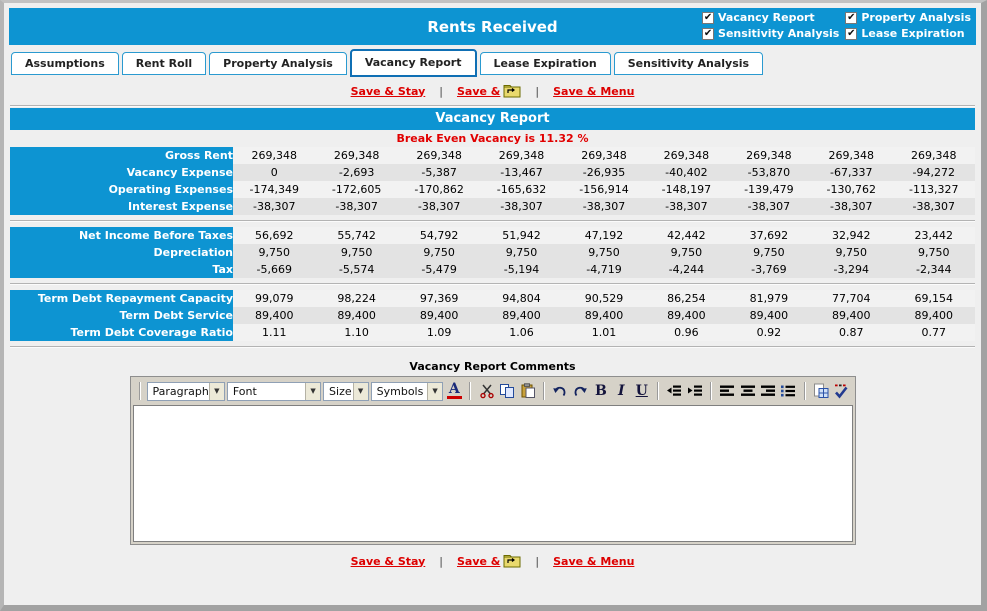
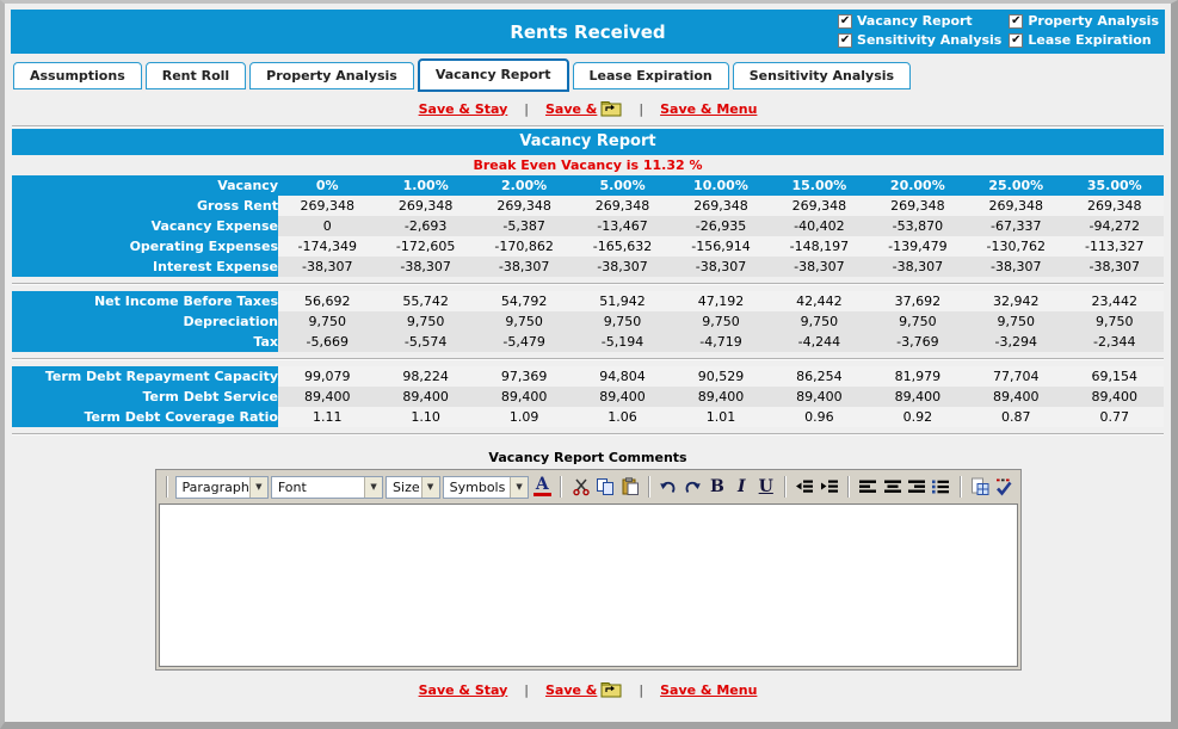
  Rents Received
  ✔
  Vacancy Report
  ✔
  Property Analysis
  ✔
  Sensitivity Analysis
  ✔
  Lease Expiration
  Assumptions
  Rent Roll
  Property Analysis
  Vacancy Report
  Lease Expiration
  Sensitivity Analysis
  Save & Stay
  |
  Save &
  |
  Save & Menu
  Vacancy Report
  Break Even Vacancy is 11.32 %
+ Vacancy	0%	1.00%	2.00%	5.00%	10.00%	15.00%	20.00%	25.00%	35.00%
  Gross Rent	269,348	269,348	269,348	269,348	269,348	269,348	269,348	269,348	269,348
  Vacancy Expense	0	-2,693	-5,387	-13,467	-26,935	-40,402	-53,870	-67,337	-94,272
  Operating Expenses	-174,349	-172,605	-170,862	-165,632	-156,914	-148,197	-139,479	-130,762	-113,327
  Interest Expense	-38,307	-38,307	-38,307	-38,307	-38,307	-38,307	-38,307	-38,307	-38,307
  Net Income Before Taxes	56,692	55,742	54,792	51,942	47,192	42,442	37,692	32,942	23,442
  Depreciation	9,750	9,750	9,750	9,750	9,750	9,750	9,750	9,750	9,750
  Tax	-5,669	-5,574	-5,479	-5,194	-4,719	-4,244	-3,769	-3,294	-2,344
  Term Debt Repayment Capacity	99,079	98,224	97,369	94,804	90,529	86,254	81,979	77,704	69,154
  Term Debt Service	89,400	89,400	89,400	89,400	89,400	89,400	89,400	89,400	89,400
  Term Debt Coverage Ratio	1.11	1.10	1.09	1.06	1.01	0.96	0.92	0.87	0.77
  Vacancy Report Comments
  Paragraph
  ▼
  Font
  ▼
  Size
  ▼
  Symbols
  ▼
  A
  B
  I
  U
  Save & Stay
  |
  Save &
  |
  Save & Menu
